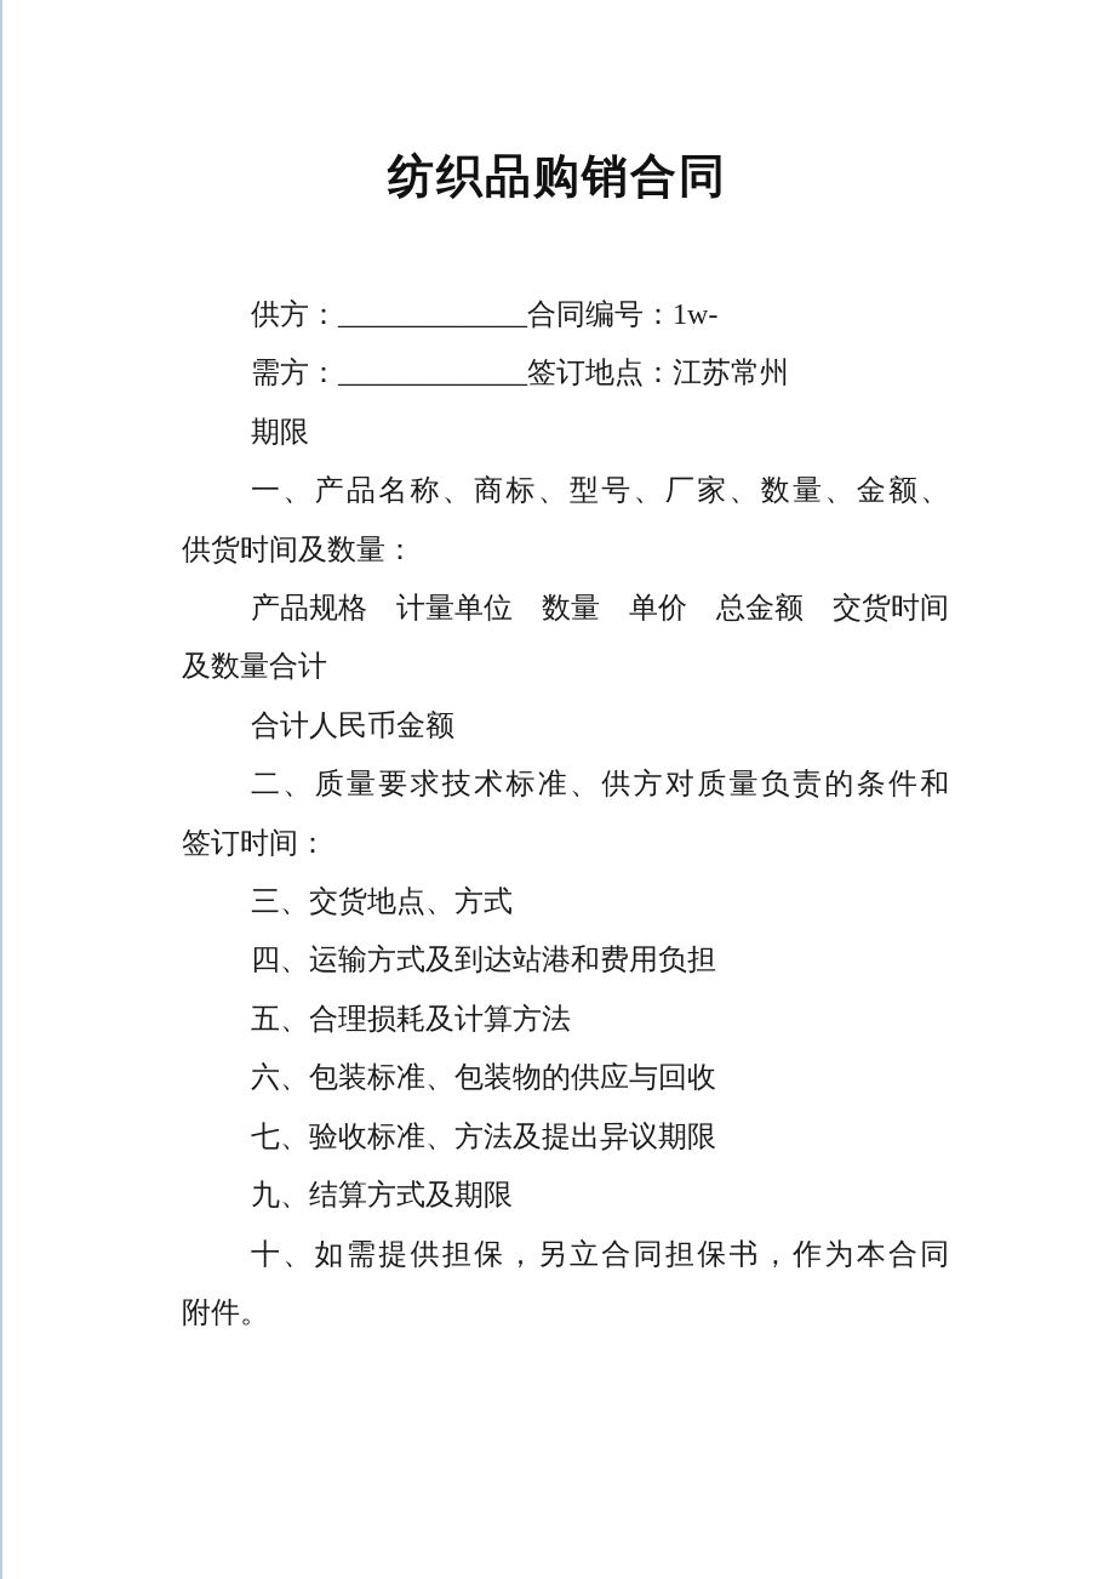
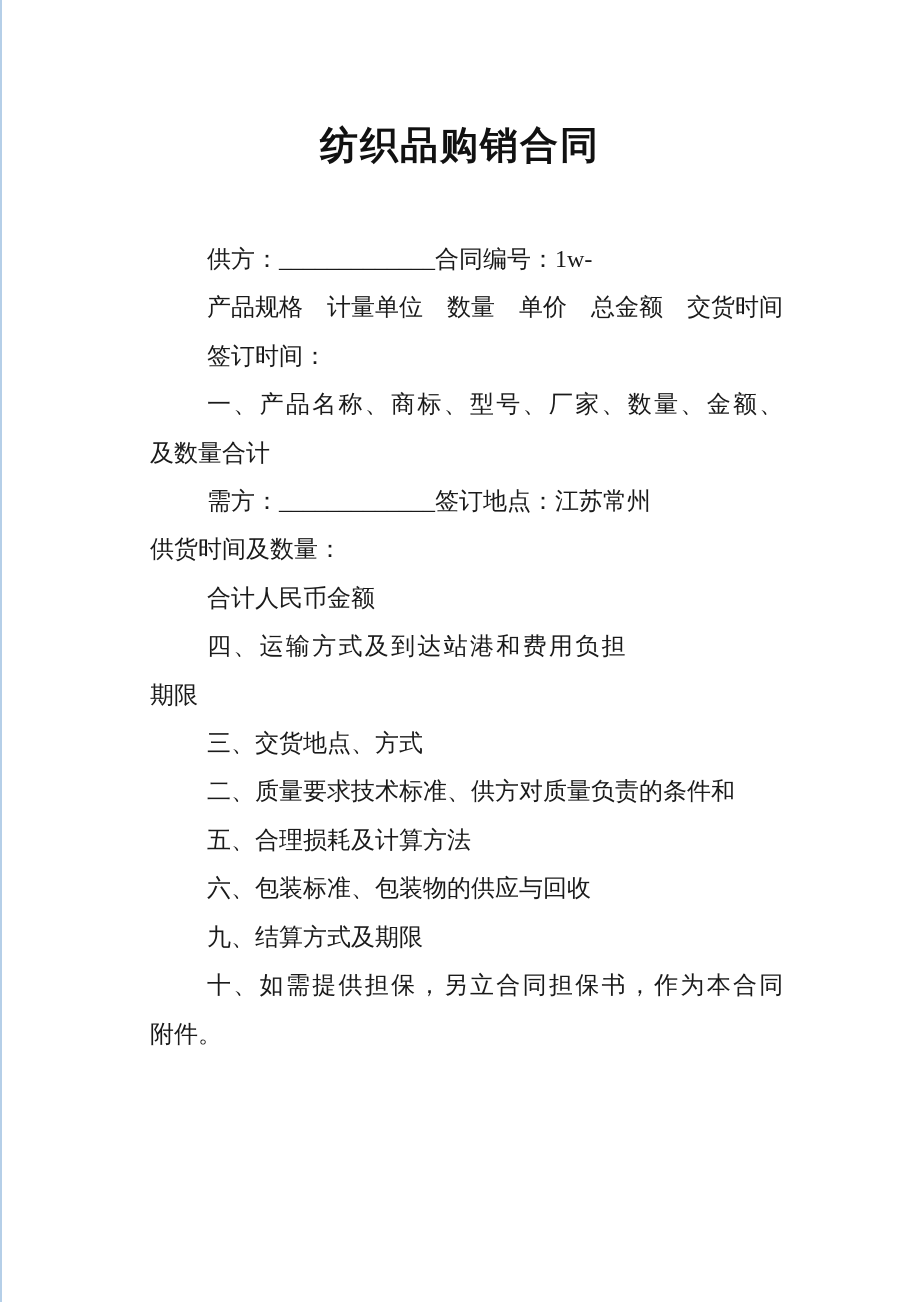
  纺织品购销合同
  供方：_____________合同编号：1w-
- 需方：_____________签订地点：江苏常州
+ 产品规格 计量单位 数量 单价 总金额 交货时间
- 期限
+ 签订时间：
  一、产品名称、商标、型号、厂家、数量、金额、
- 供货时间及数量：
+ 及数量合计
- 产品规格 计量单位 数量 单价 总金额 交货时间
+ 需方：_____________签订地点：江苏常州
- 及数量合计
+ 供货时间及数量：
  合计人民币金额
- 二、质量要求技术标准、供方对质量负责的条件和
+ 四、运输方式及到达站港和费用负担
- 签订时间：
+ 期限
  三、交货地点、方式
- 四、运输方式及到达站港和费用负担
+ 二、质量要求技术标准、供方对质量负责的条件和
  五、合理损耗及计算方法
  六、包装标准、包装物的供应与回收
- 七、验收标准、方法及提出异议期限
  九、结算方式及期限
  十、如需提供担保，另立合同担保书，作为本合同
  附件。
